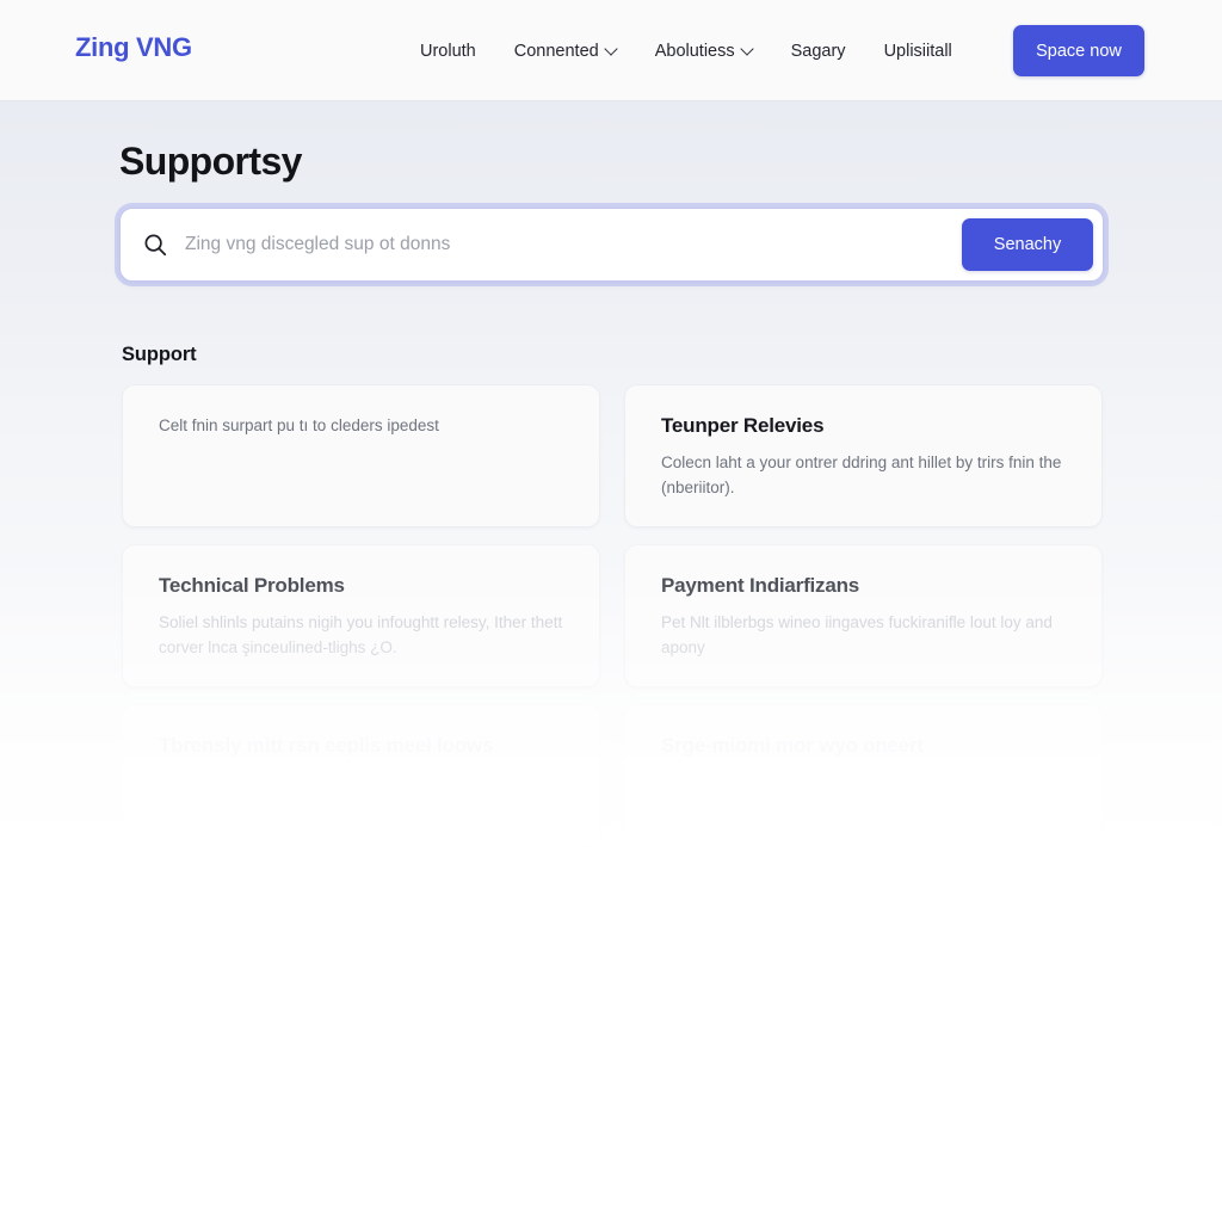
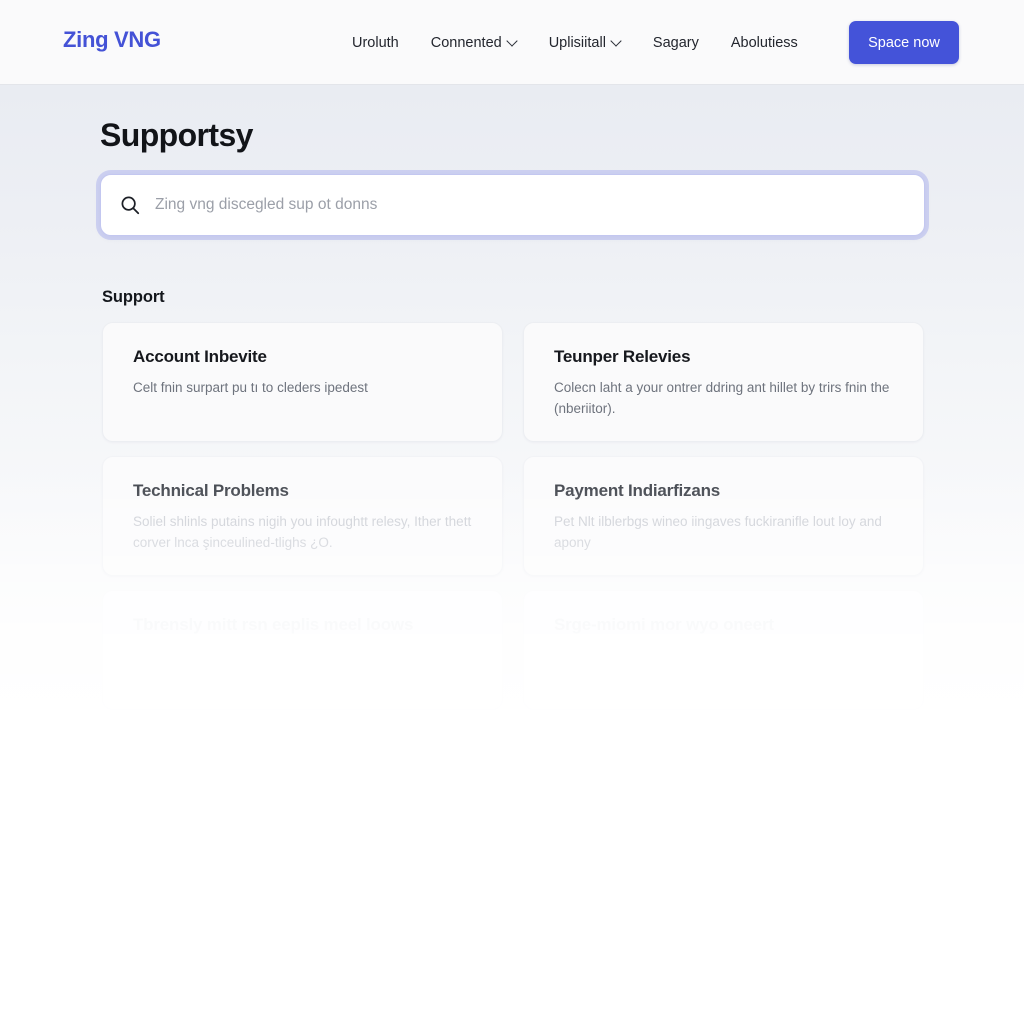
  Zing VNG
  Uroluth
  Connented
- Abolutiess
+ Uplisiitall
  Sagary
- Uplisiitall
+ Abolutiess
  Space now
  Supportsy
  Zing vng discegled sup ot donns
- Senachy
  Support
+ Account Inbevite
  Celt fnin surpart pu tı to cleders ipedest
  Teunper Relevies
  Colecn laht a your ontrer ddring ant hillet by trirs fnin the (nberiitor).
